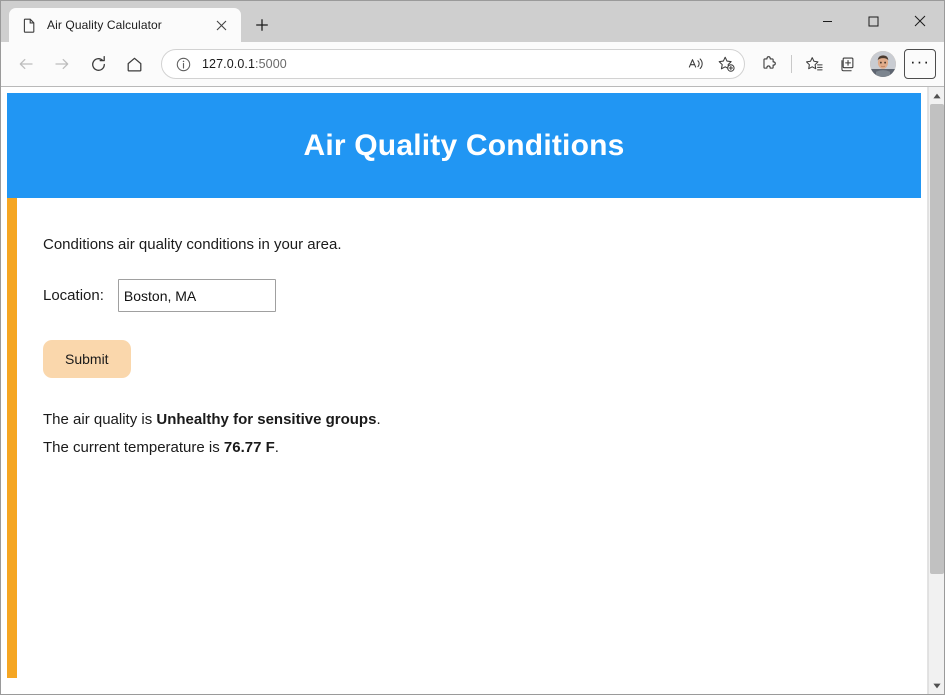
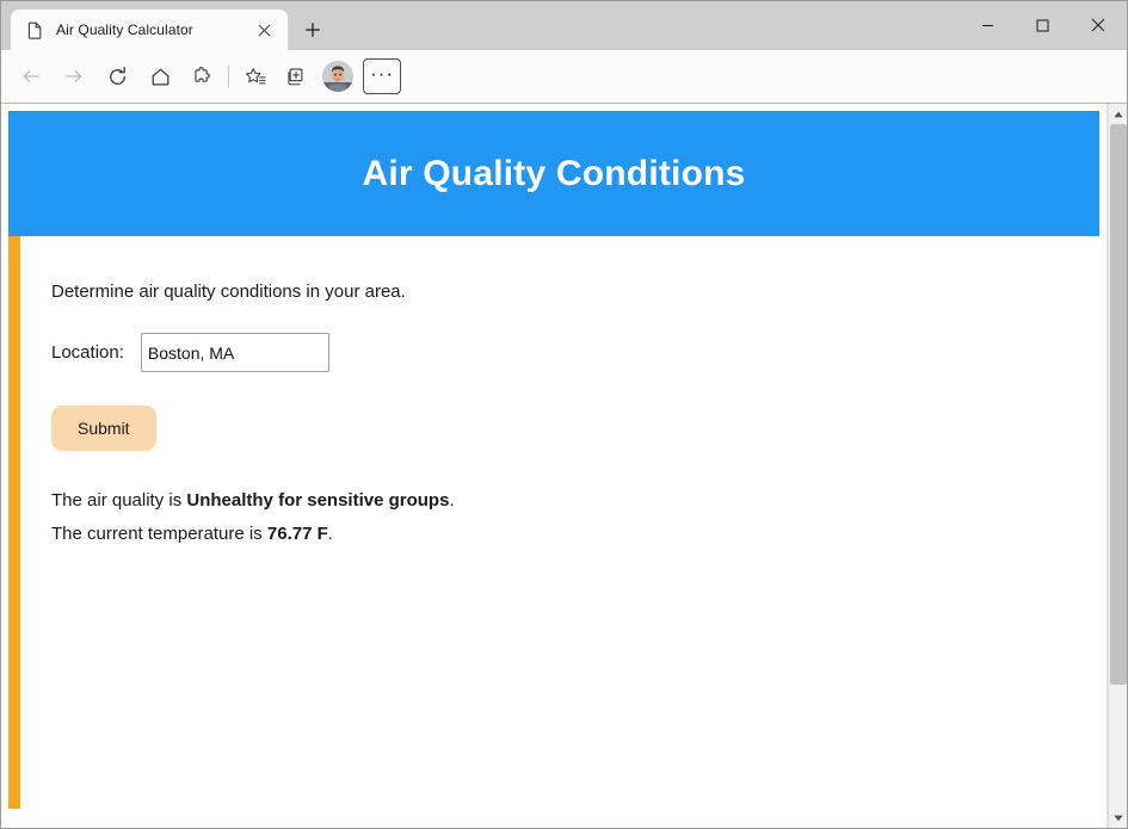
  Air Quality Calculator
- 127.0.0.1:5000
  ···
  Air Quality Conditions
- Conditions air quality conditions in your area.
+ Determine air quality conditions in your area.
  Location:
  Boston, MA
  Submit
  The air quality is Unhealthy for sensitive groups.
  The current temperature is 76.77 F.
